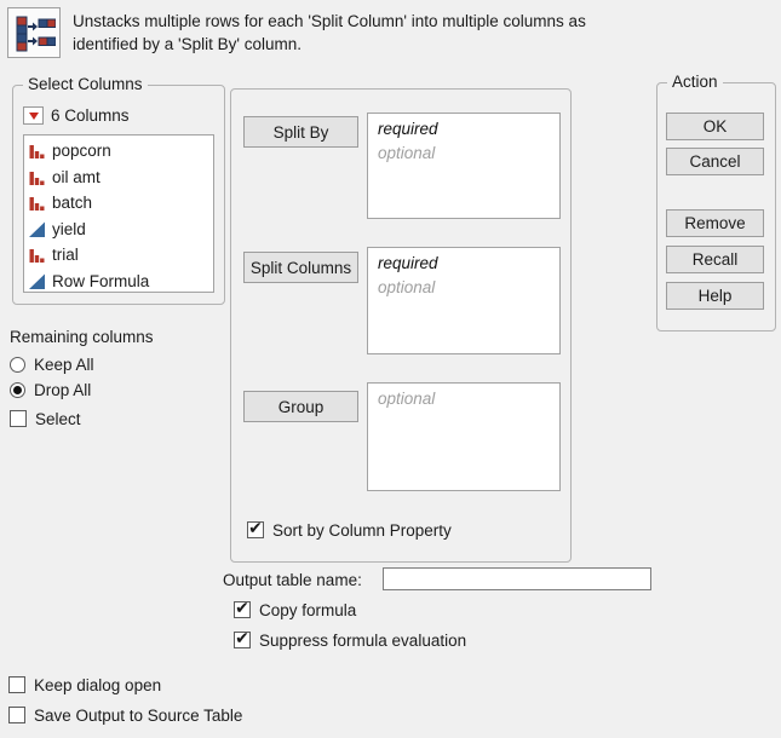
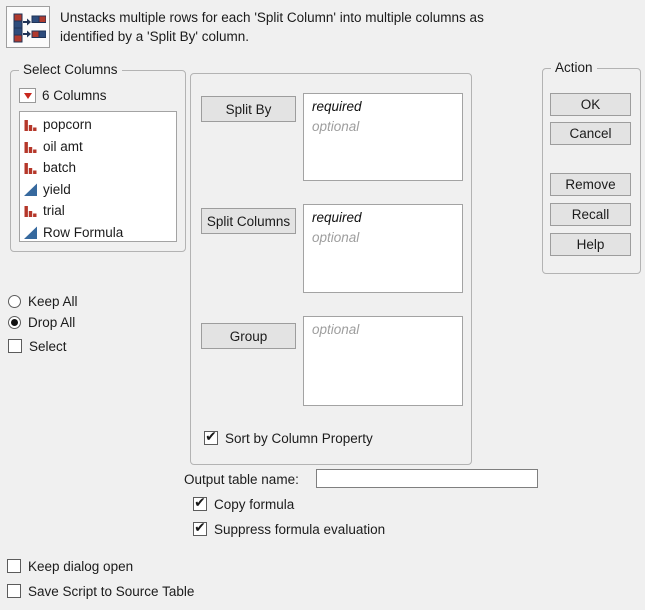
  Unstacks multiple rows for each 'Split Column' into multiple columns as
  identified by a 'Split By' column.
  Select Columns
  6 Columns
  popcorn
  oil amt
  batch
  yield
  trial
  Row Formula
- Remaining columns
  Keep All
  Drop All
  Select
  Split By
  required
  optional
  Split Columns
  required
  optional
  Group
  optional
  ✔
  Sort by Column Property
  Action
  OK
  Cancel
  Remove
  Recall
  Help
  Output table name:
  ✔
  Copy formula
  ✔
  Suppress formula evaluation
  Keep dialog open
- Save Output to Source Table
+ Save Script to Source Table
